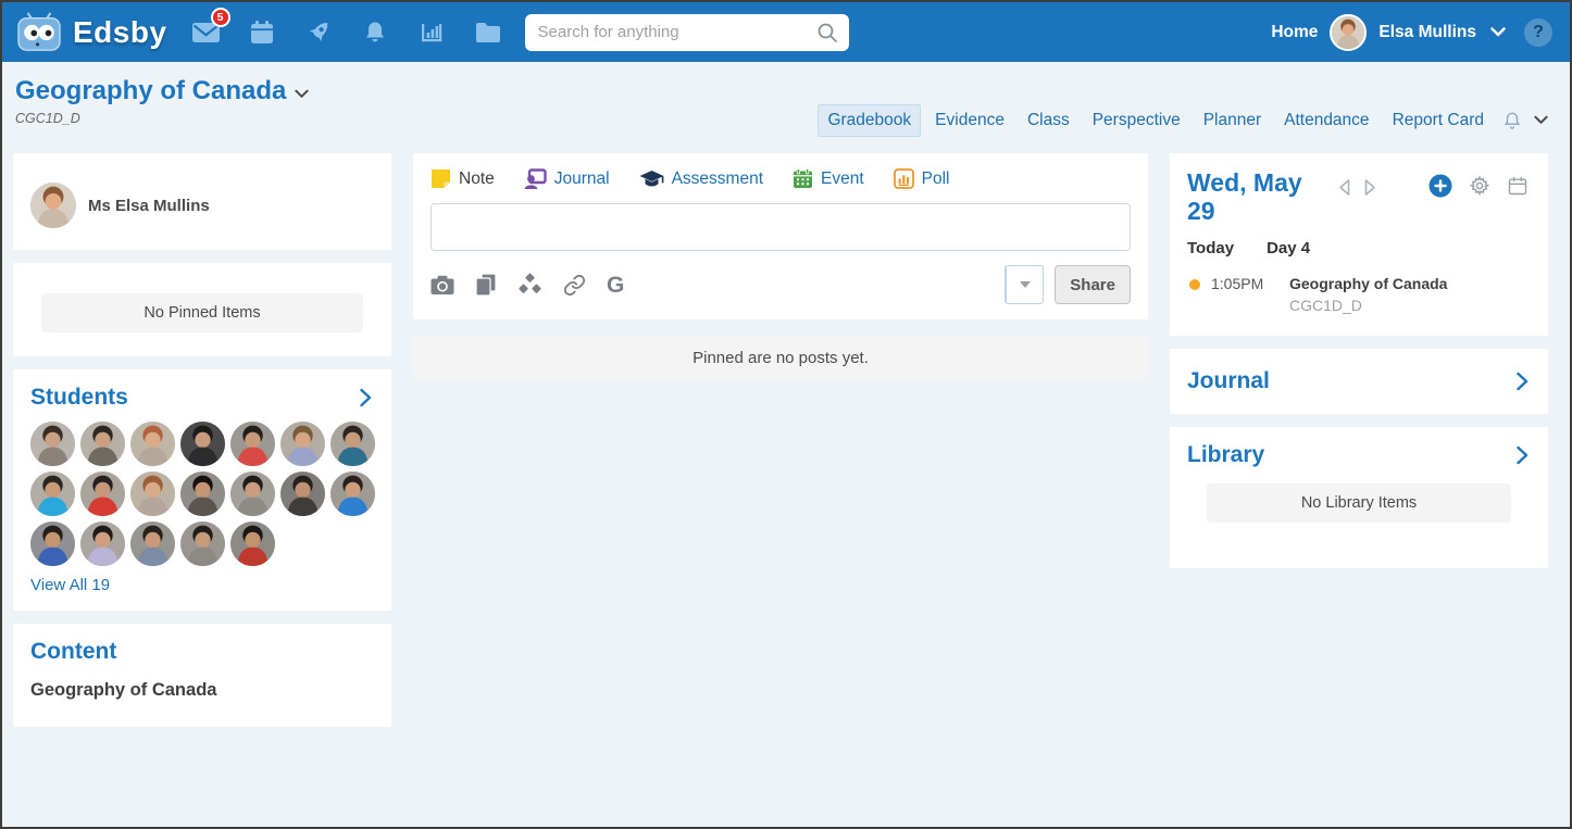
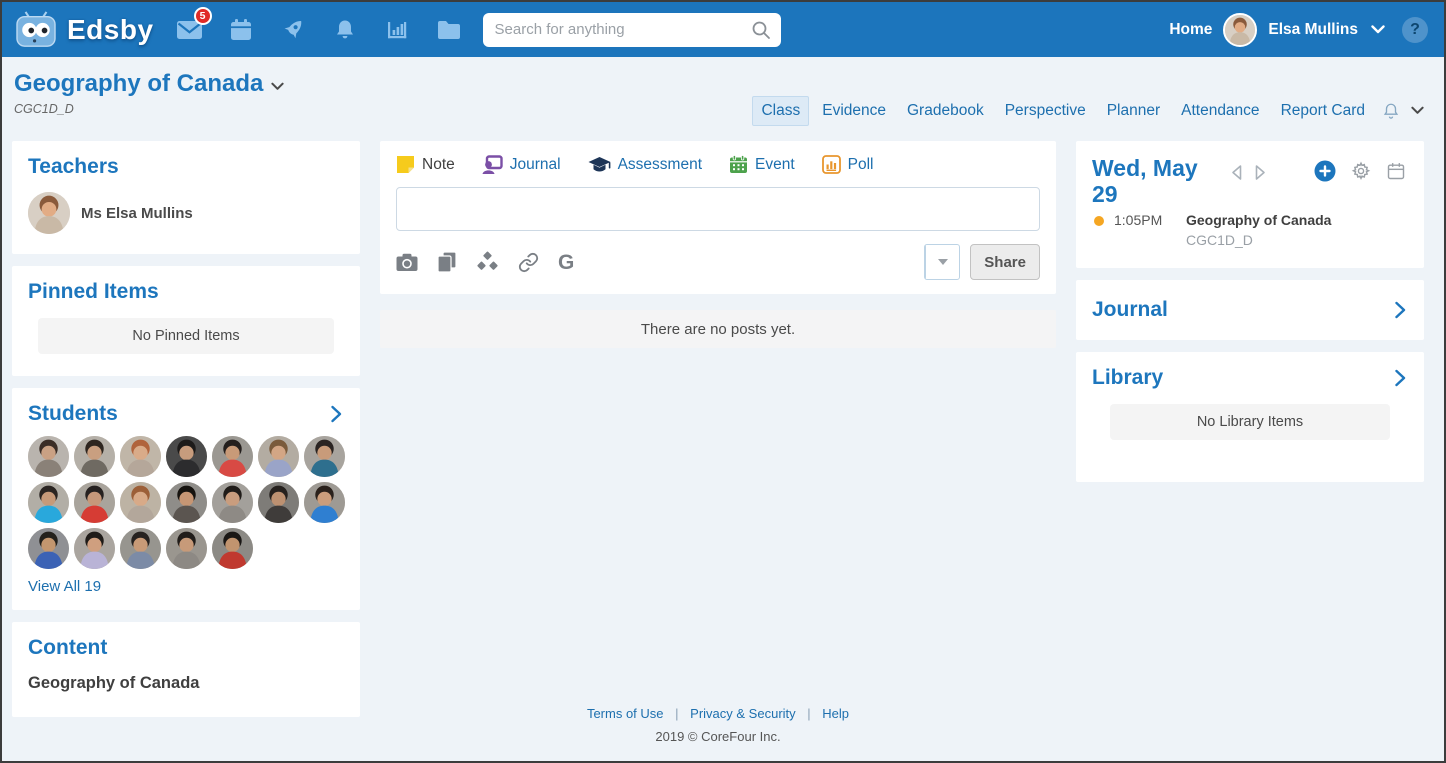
  Edsby
  5
  Search for anything
  Home
  Elsa Mullins
  ?
  Geography of Canada
  CGC1D_D
- Gradebook
+ Class
  Evidence
- Class
+ Gradebook
  Perspective
  Planner
  Attendance
  Report Card
+ Teachers
  Ms Elsa Mullins
+ Pinned Items
  No Pinned Items
  Students
  View All 19
  Content
  Geography of Canada
  Note
  Journal
  Assessment
  Event
  Poll
  G
  Share
- Pinned are no posts yet.
+ There are no posts yet.
+ Terms of Use | Privacy & Security | Help
+ 2019 © CoreFour Inc.
  Wed, May 29
- Today
- Day 4
  1:05PM
  Geography of Canada
  CGC1D_D
  Journal
  Library
  No Library Items
